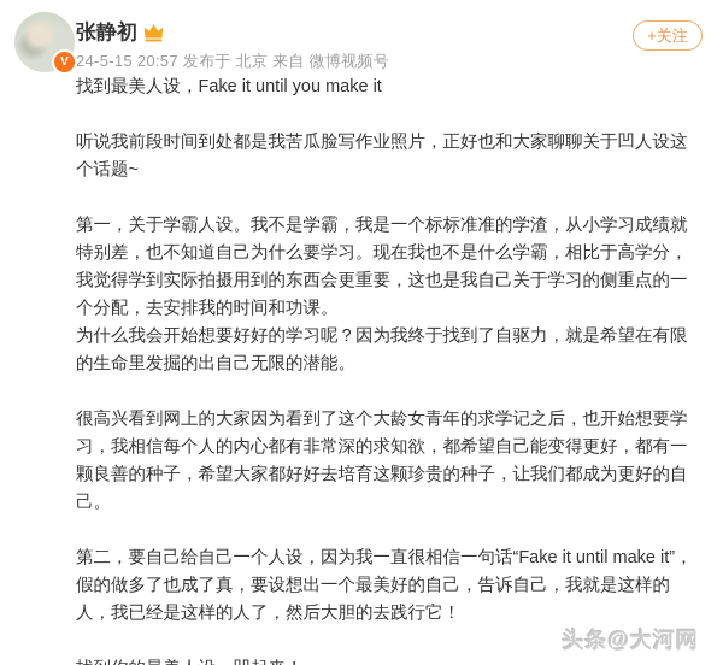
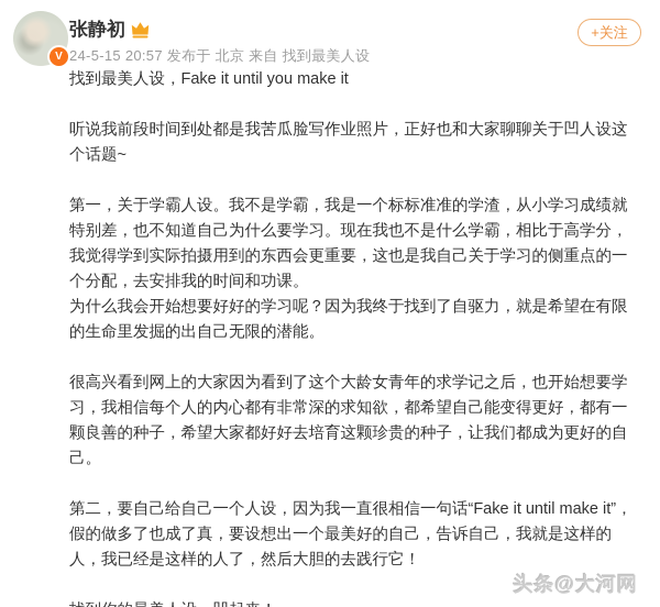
  V
  张静初
- 24-5-15 20:57 发布于 北京 来自 微博视频号
+ 24-5-15 20:57 发布于 北京 来自 找到最美人设
  +关注
  找到最美人设，Fake it until you make it
  听说我前段时间到处都是我苦瓜脸写作业照片，正好也和大家聊聊关于凹人设这个话题~
  第一，关于学霸人设。我不是学霸，我是一个标标准准的学渣，从小学习成绩就特别差，也不知道自己为什么要学习。现在我也不是什么学霸，相比于高学分，我觉得学到实际拍摄用到的东西会更重要，这也是我自己关于学习的侧重点的一个分配，去安排我的时间和功课。
  为什么我会开始想要好好的学习呢？因为我终于找到了自驱力，就是希望在有限的生命里发掘的出自己无限的潜能。
  很高兴看到网上的大家因为看到了这个大龄女青年的求学记之后，也开始想要学习，我相信每个人的内心都有非常深的求知欲，都希望自己能变得更好，都有一颗良善的种子，希望大家都好好去培育这颗珍贵的种子，让我们都成为更好的自己。
  第二，要自己给自己一个人设，因为我一直很相信一句话“Fake it until make it”，假的做多了也成了真，要设想出一个最美好的自己，告诉自己，我就是这样的人，我已经是这样的人了，然后大胆的去践行它！
  头条@大河网
